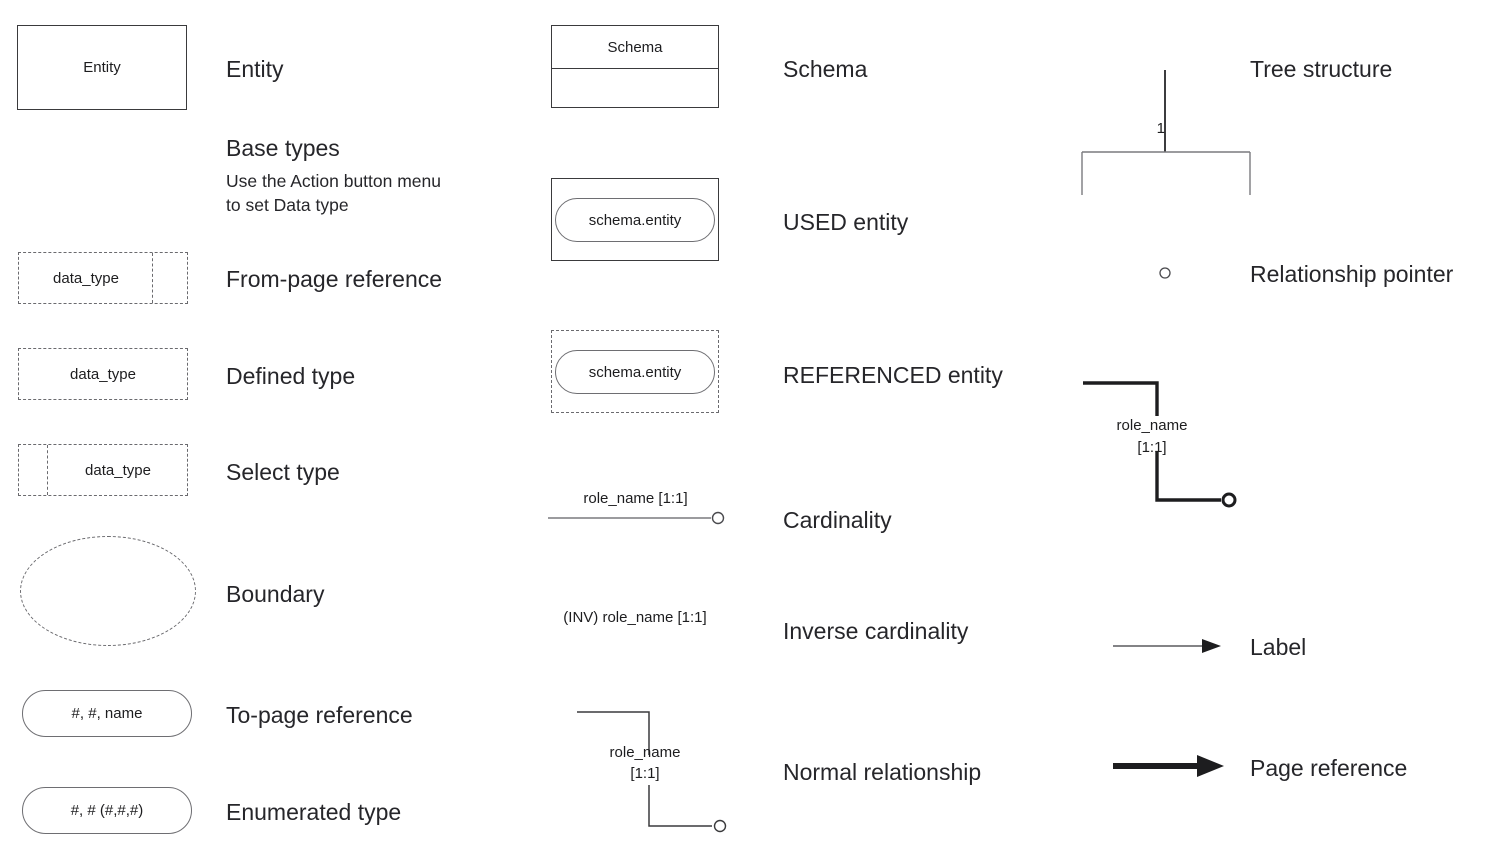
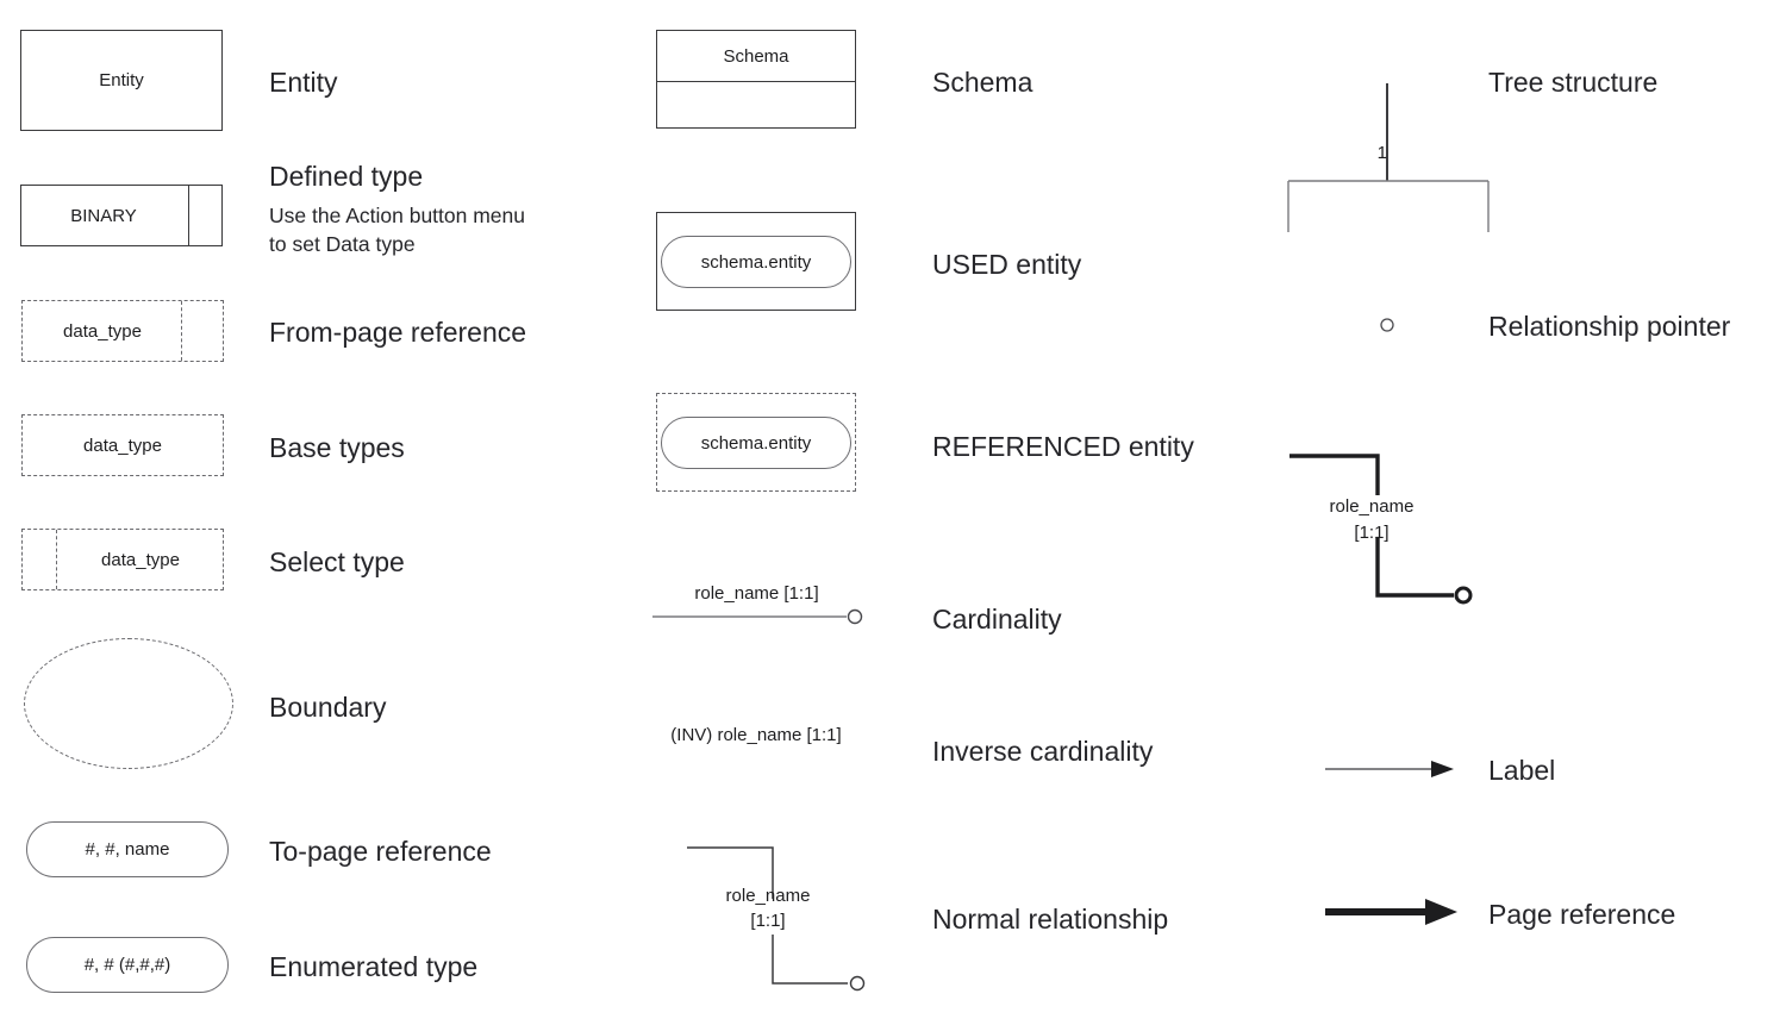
  Entity
  Entity
+ BINARY
- Base types
+ Defined type
  Use the Action button menu
  to set Data type
  data_type
  From-page reference
  data_type
- Defined type
+ Base types
  data_type
  Select type
  Boundary
  #, #, name
  To-page reference
  #, # (#,#,#)
  Enumerated type
  Schema
  Schema
  schema.entity
  USED entity
  schema.entity
  REFERENCED entity
  role_name [1:1]
  Cardinality
  (INV) role_name [1:1]
  Inverse cardinality
  role_name
  [1:1]
  Normal relationship
  1
  Tree structure
  Relationship pointer
  role_name
  [1:1]
  Label
  Page reference
